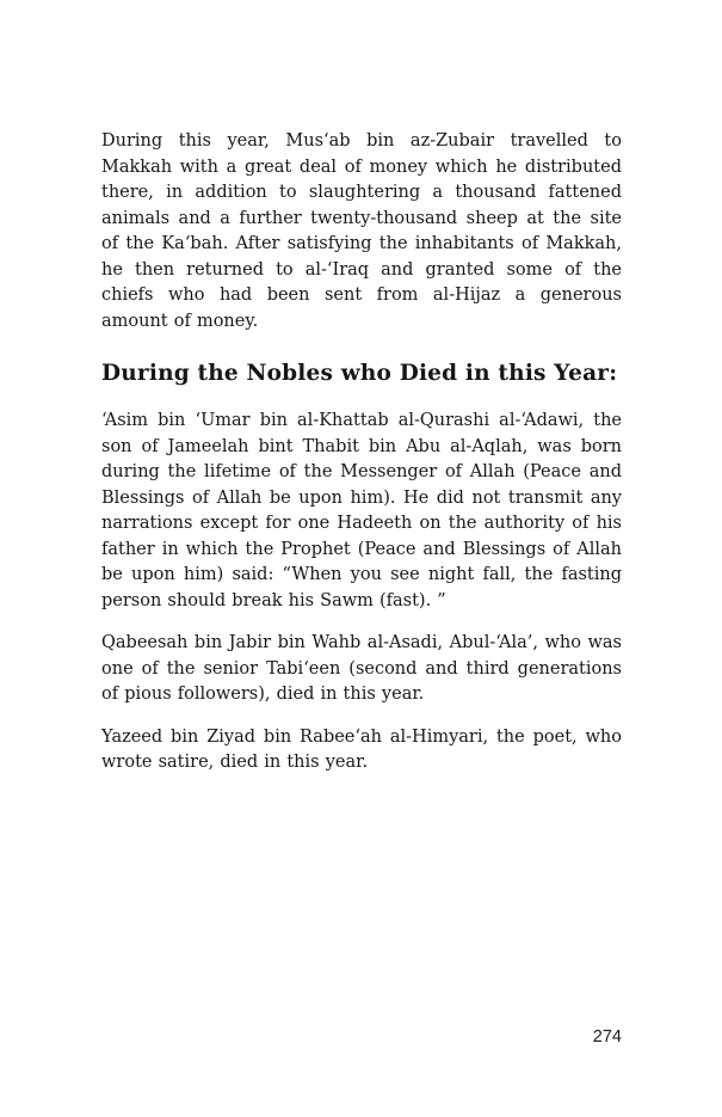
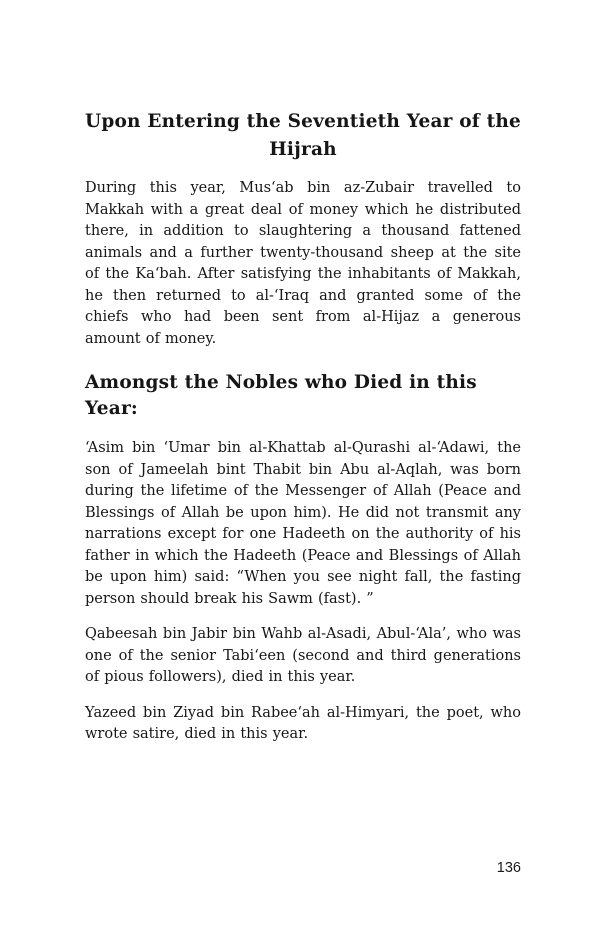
+ Upon Entering the Seventieth Year of the Hijrah
  During this year, Mus‘ab bin az-Zubair travelled to Makkah with a great deal of money which he distributed there, in addition to slaughtering a thousand fattened animals and a further twenty-thousand sheep at the site of the Ka‘bah. After satisfying the inhabitants of Makkah, he then returned to al-‘Iraq and granted some of the chiefs who had been sent from al-Hijaz a generous amount of money.
- During the Nobles who Died in this Year:
+ Amongst the Nobles who Died in this Year:
- ‘Asim bin ‘Umar bin al-Khattab al-Qurashi al-‘Adawi, the son of Jameelah bint Thabit bin Abu al-Aqlah, was born during the lifetime of the Messenger of Allah (Peace and Blessings of Allah be upon him). He did not transmit any narrations except for one Hadeeth on the authority of his father in which the Prophet (Peace and Blessings of Allah be upon him) said: “When you see night fall, the fasting person should break his Sawm (fast). ”
+ ‘Asim bin ‘Umar bin al-Khattab al-Qurashi al-‘Adawi, the son of Jameelah bint Thabit bin Abu al-Aqlah, was born during the lifetime of the Messenger of Allah (Peace and Blessings of Allah be upon him). He did not transmit any narrations except for one Hadeeth on the authority of his father in which the Hadeeth (Peace and Blessings of Allah be upon him) said: “When you see night fall, the fasting person should break his Sawm (fast). ”
  Qabeesah bin Jabir bin Wahb al-Asadi, Abul-‘Ala’, who was one of the senior Tabi‘een (second and third generations of pious followers), died in this year.
  Yazeed bin Ziyad bin Rabee‘ah al-Himyari, the poet, who wrote satire, died in this year.
- 274
+ 136
